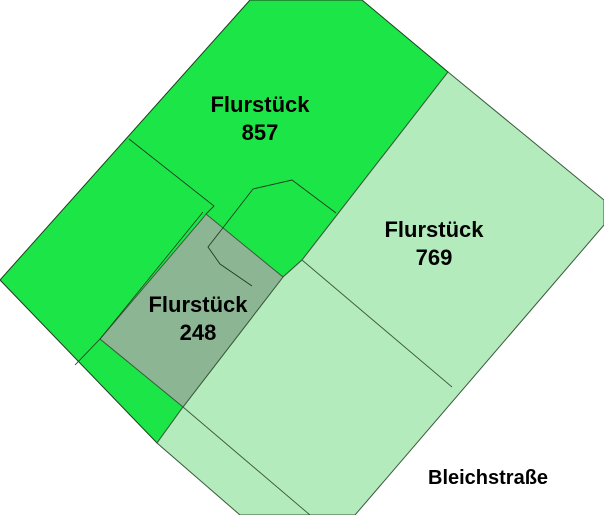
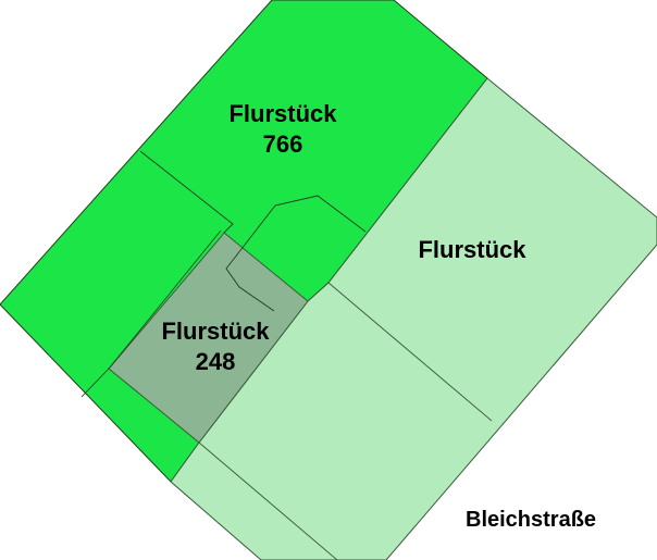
  Flurstück
- 857
+ 766
  Flurstück
- 769
  Flurstück
  248
  Bleichstraße
